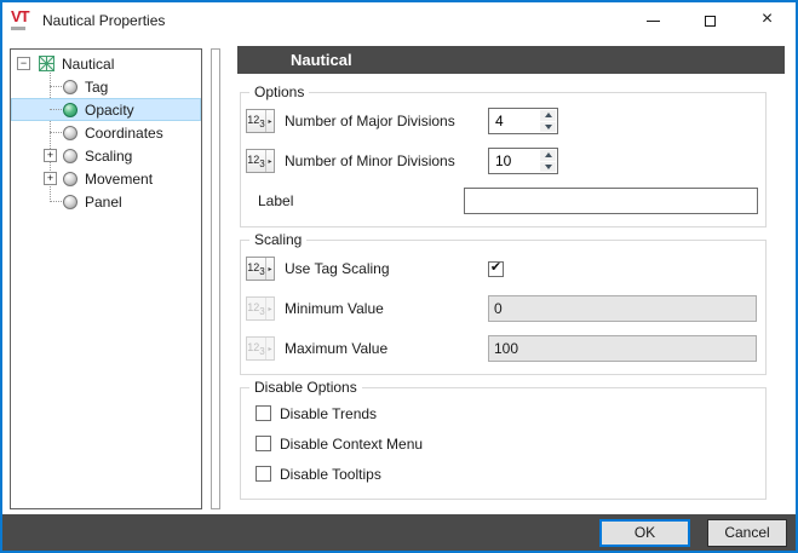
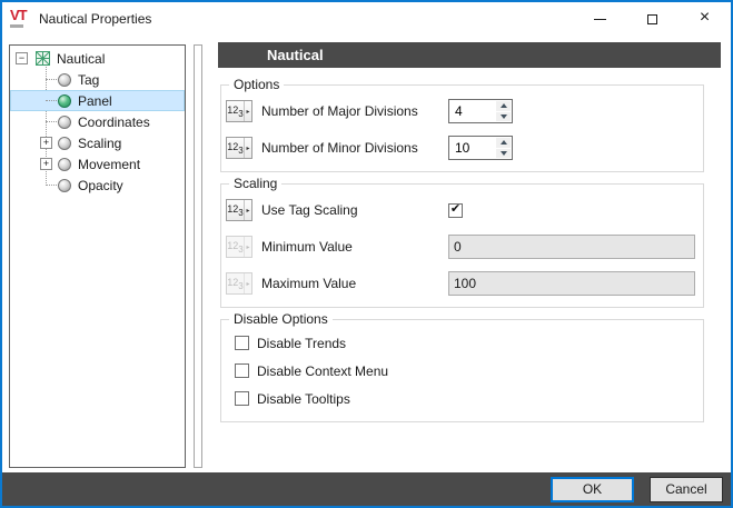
  VT
  Nautical Properties
  ×
  −
  Nautical
  Tag
- Opacity
+ Panel
  Coordinates
  +
  Scaling
  +
  Movement
- Panel
+ Opacity
  Nautical
  Options
  123
  Number of Major Divisions
  4
  123
  Number of Minor Divisions
  10
- Label
  Scaling
  123
  Use Tag Scaling
  ✔
  123
  Minimum Value
  0
  123
  Maximum Value
  100
  Disable Options
  Disable Trends
  Disable Context Menu
  Disable Tooltips
  OK
  Cancel
